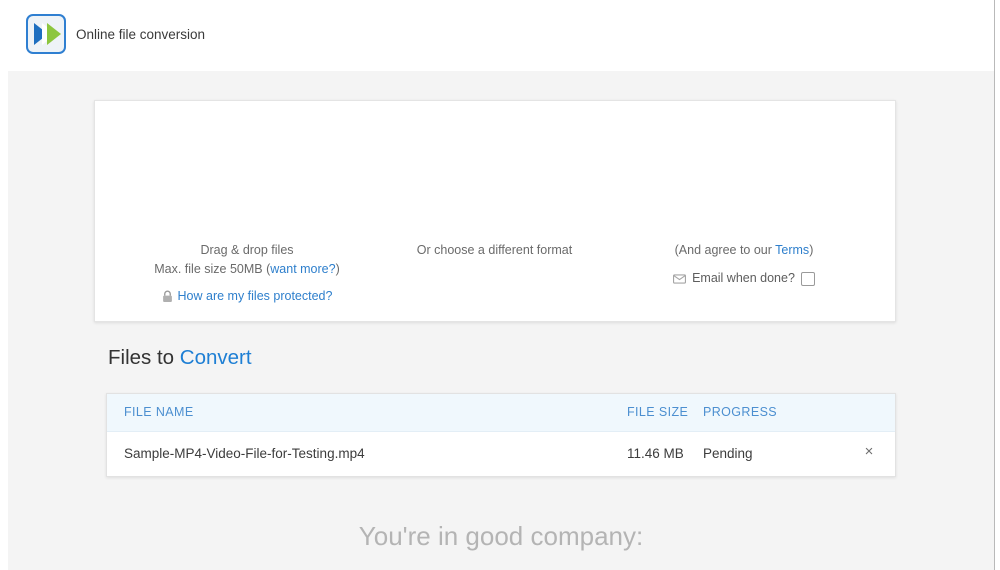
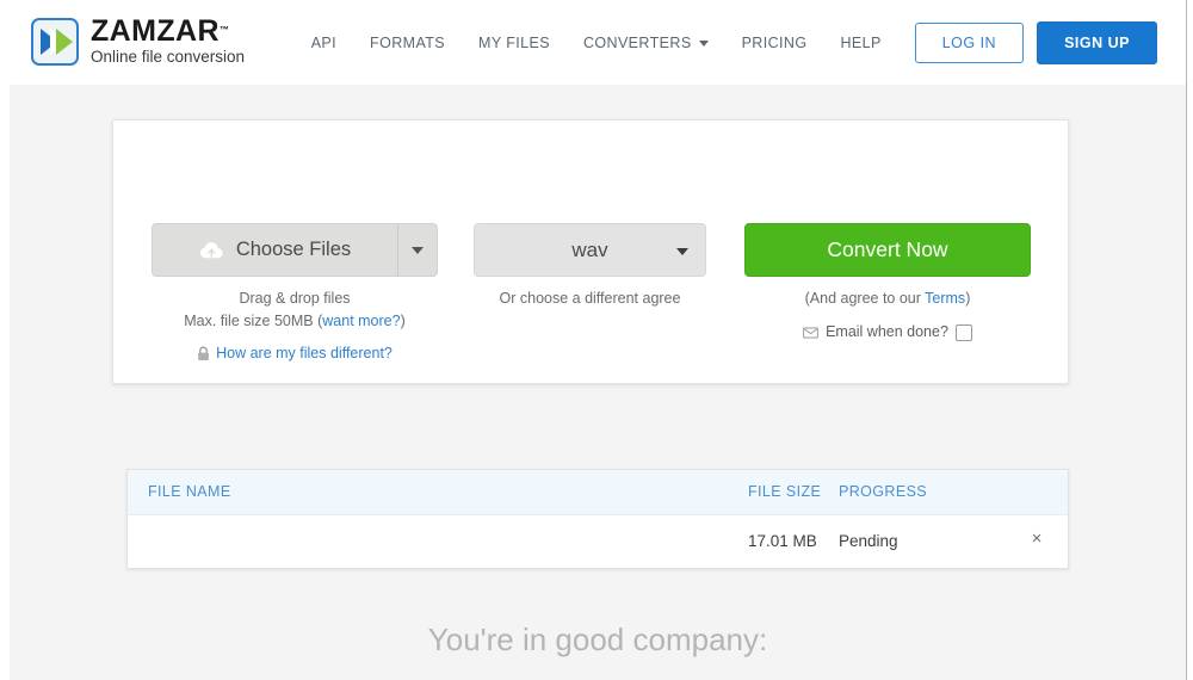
+ ZAMZAR™
  Online file conversion
+ API
+ FORMATS
+ MY FILES
+ CONVERTERS
+ PRICING
+ HELP
+ LOG IN
+ SIGN UP
+ Choose Files
+ wav
+ Convert Now
  Drag & drop files
  Max. file size 50MB (want more?)
- How are my files protected?
+ How are my files different?
- Or choose a different format
+ Or choose a different agree
  (And agree to our Terms)
  Email when done?
- Files to Convert
  FILE NAME
  FILE SIZE
  PROGRESS
- Sample-MP4-Video-File-for-Testing.mp4
- 11.46 MB
+ 17.01 MB
  Pending
  ×
  You're in good company:
